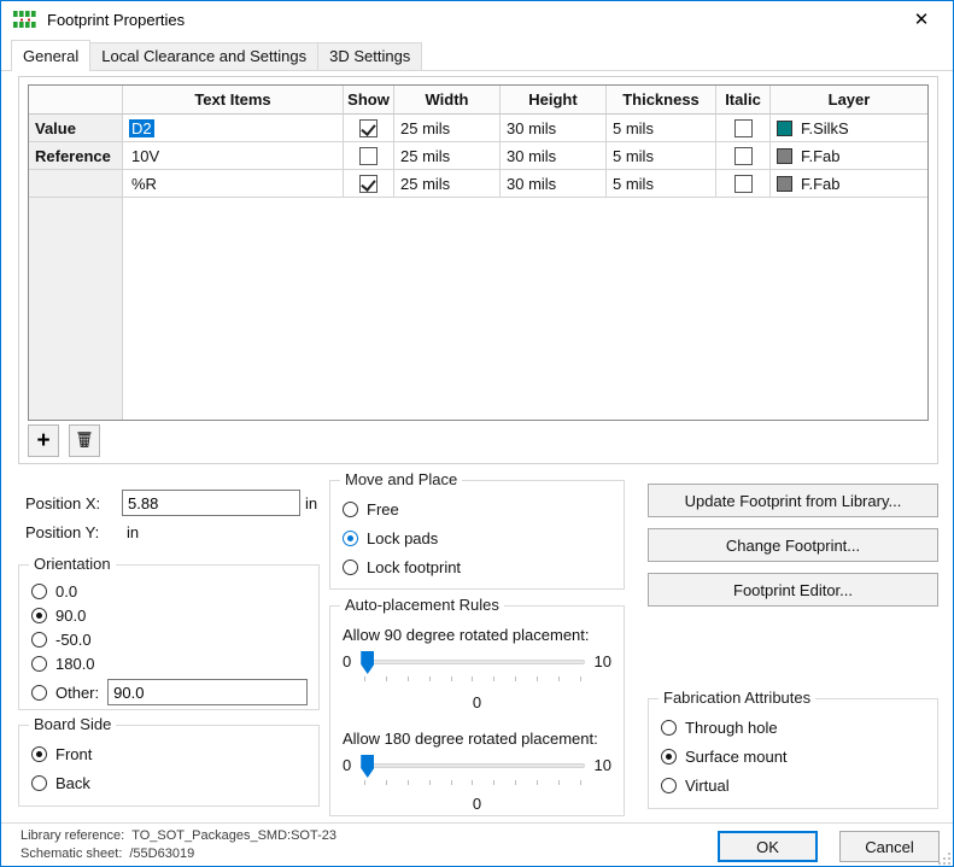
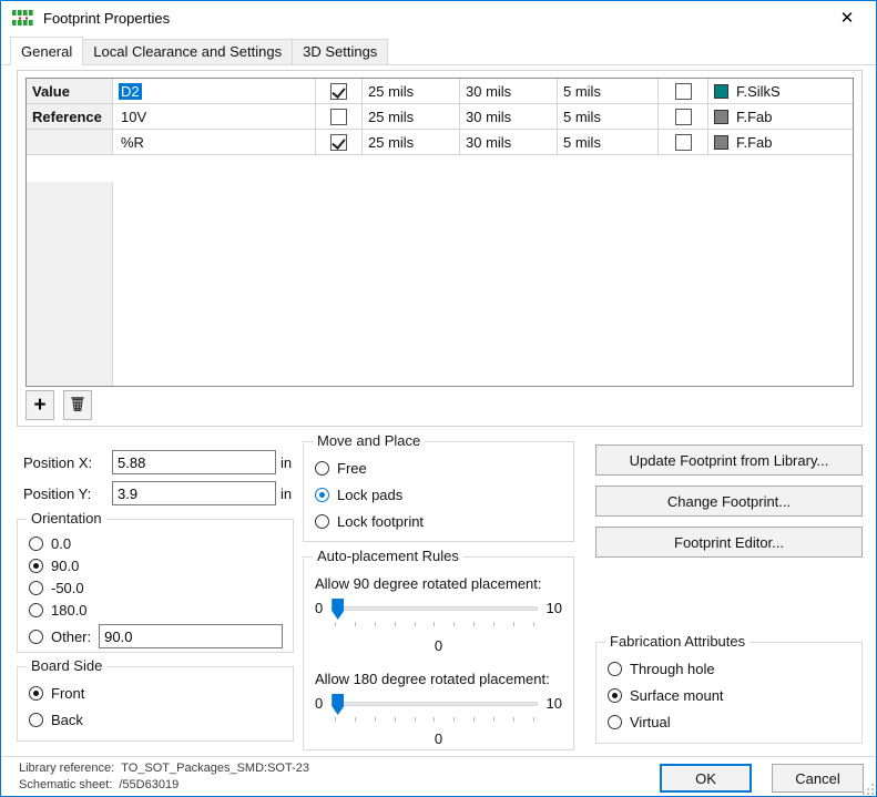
  Footprint Properties
  ✕
  General
  Local Clearance and Settings
  3D Settings
- Text Items
- Show
- Width
- Height
- Thickness
- Italic
- Layer
  Value
  D2
  25 mils
  30 mils
  5 mils
  F.SilkS
  Reference
  10V
  25 mils
  30 mils
  5 mils
  F.Fab
  %R
  25 mils
  30 mils
  5 mils
  F.Fab
  +
  Position X:
  5.88
  in
  Position Y:
+ 3.9
  in
  Orientation
  0.0
  90.0
  -50.0
  180.0
  Other:
  90.0
  Board Side
  Front
  Back
  Move and Place
  Free
  Lock pads
  Lock footprint
  Auto-placement Rules
  Allow 90 degree rotated placement:
  0
  10
  0
  Allow 180 degree rotated placement:
  0
  10
  0
  Update Footprint from Library...
  Change Footprint...
  Footprint Editor...
  Fabrication Attributes
  Through hole
  Surface mount
  Virtual
  Library reference: TO_SOT_Packages_SMD:SOT-23
  Schematic sheet: /55D63019
  OK
  Cancel
